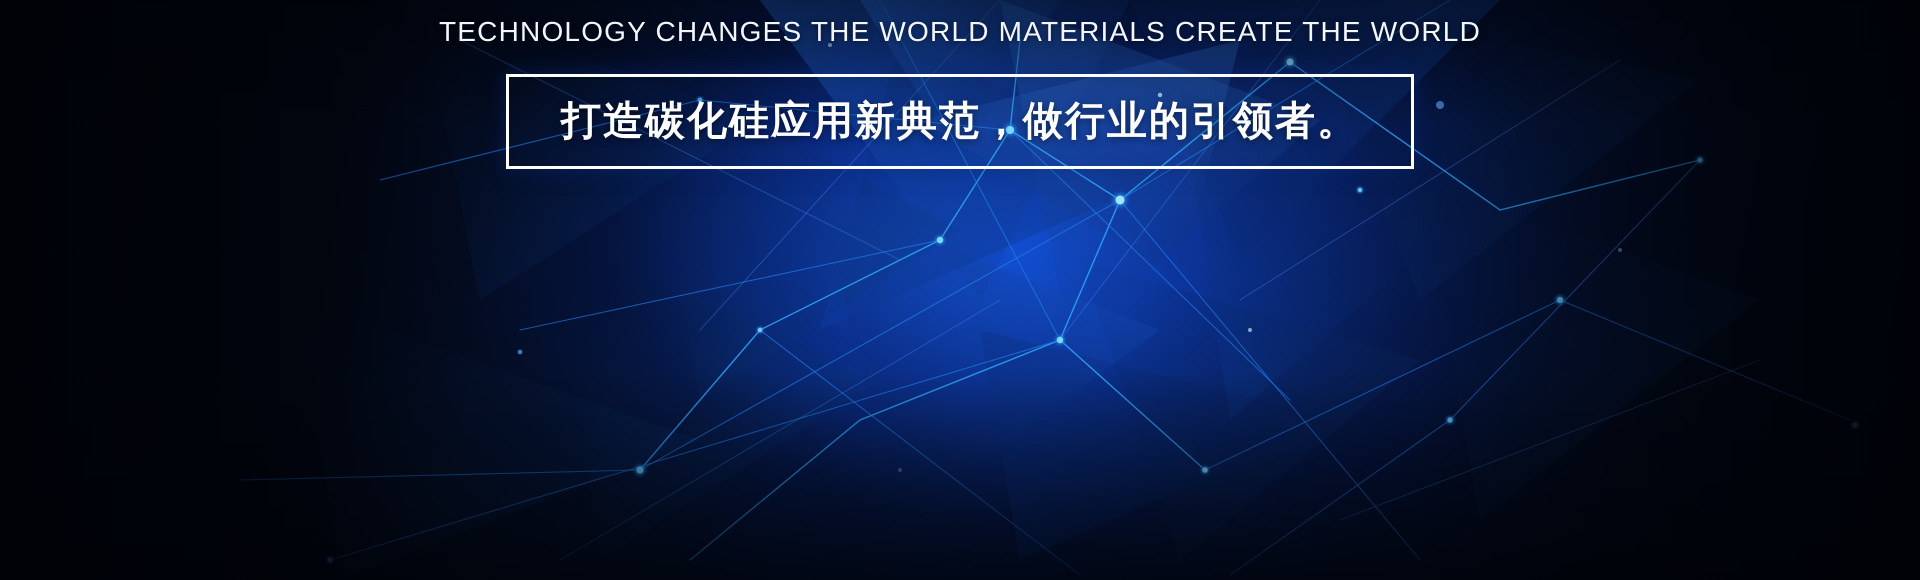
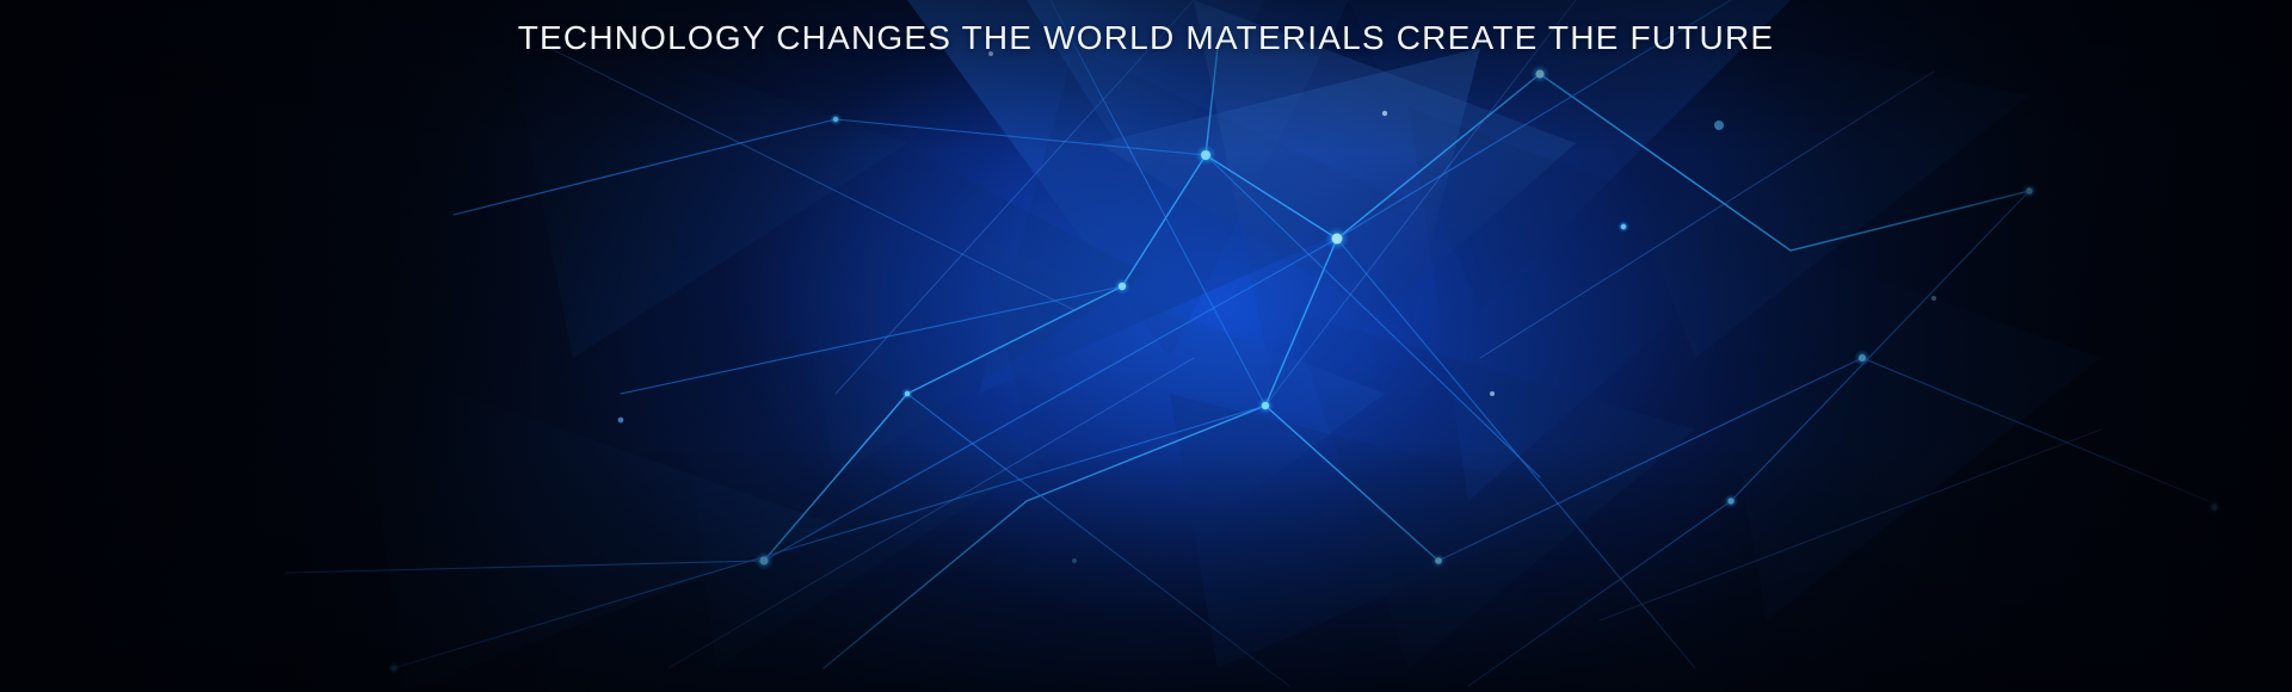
- TECHNOLOGY CHANGES THE WORLD MATERIALS CREATE THE WORLD
+ TECHNOLOGY CHANGES THE WORLD MATERIALS CREATE THE FUTURE
- 打造碳化硅应用新典范，做行业的引领者。
